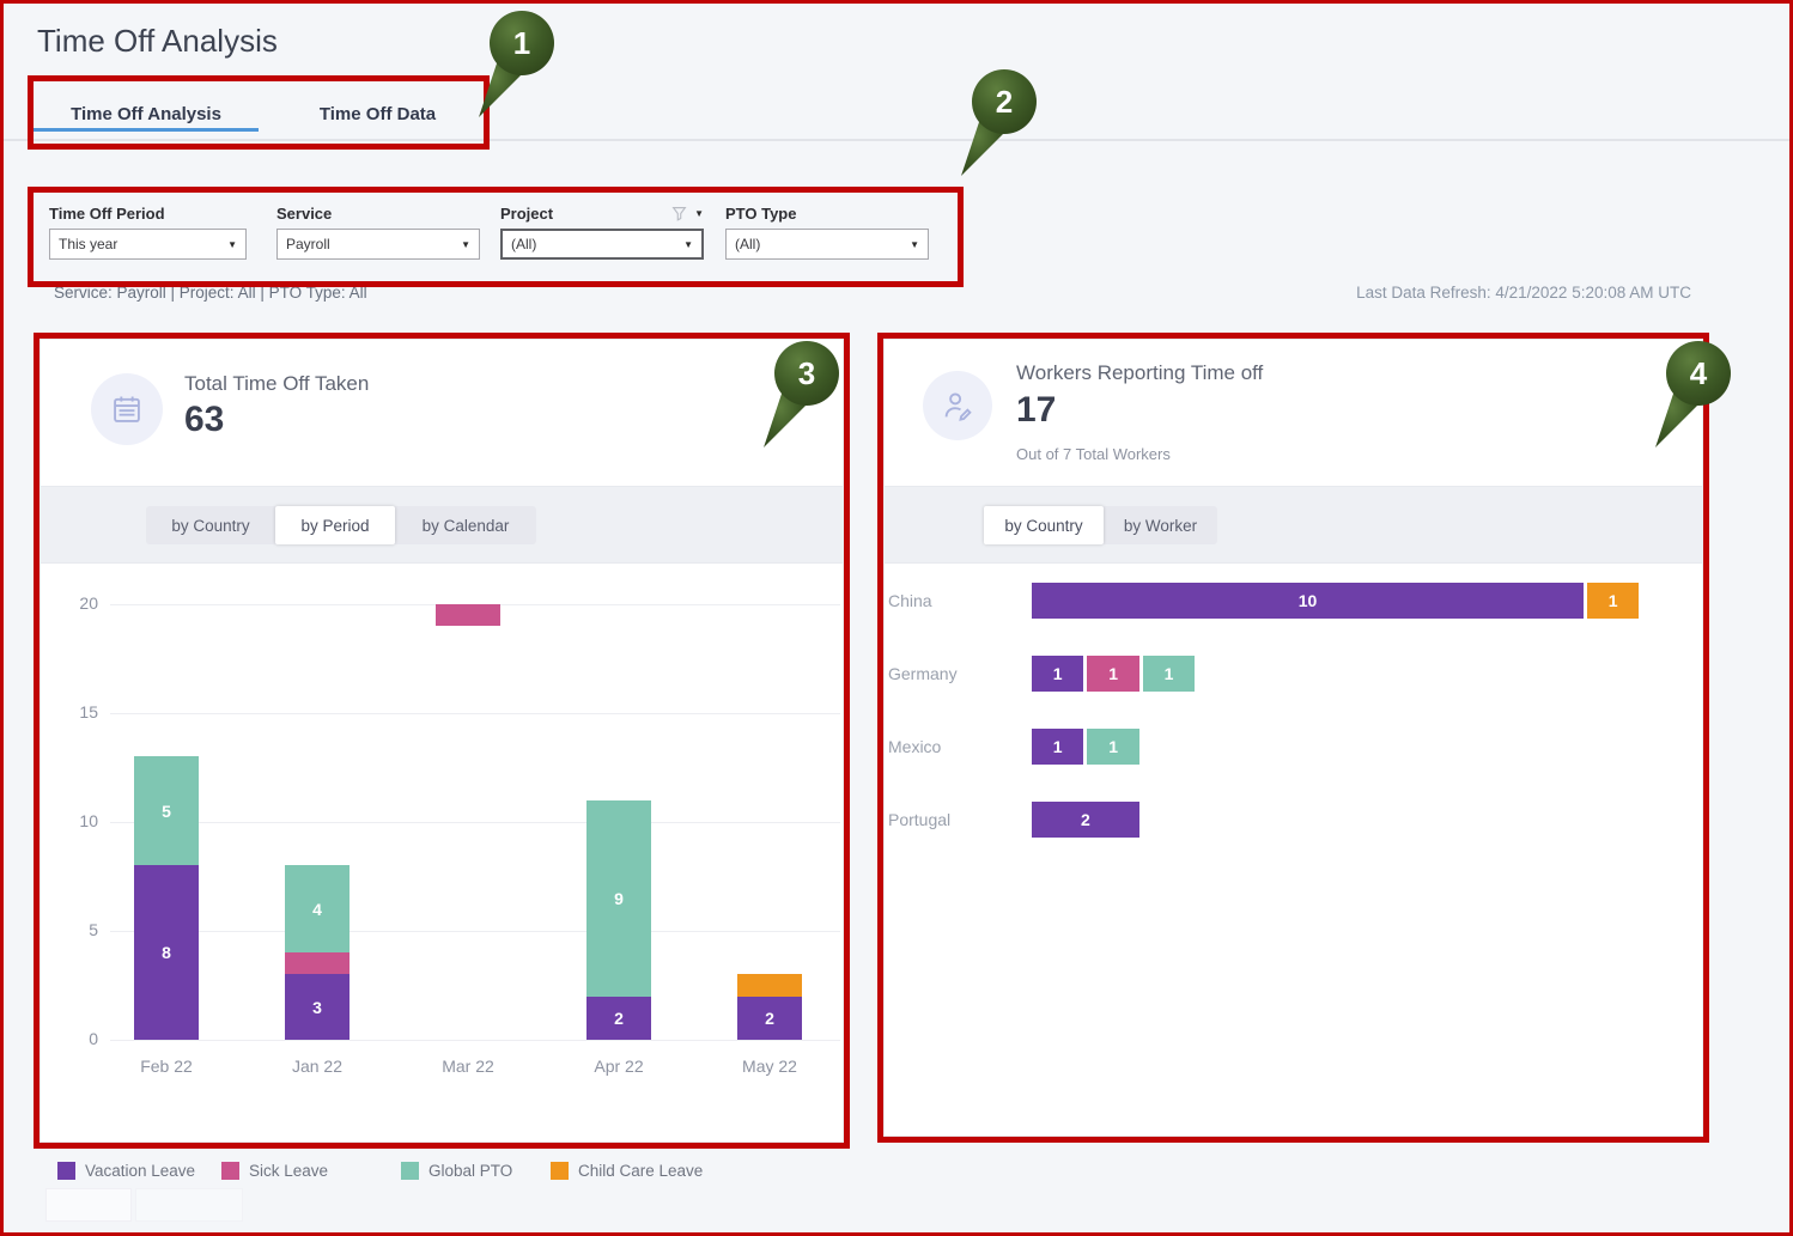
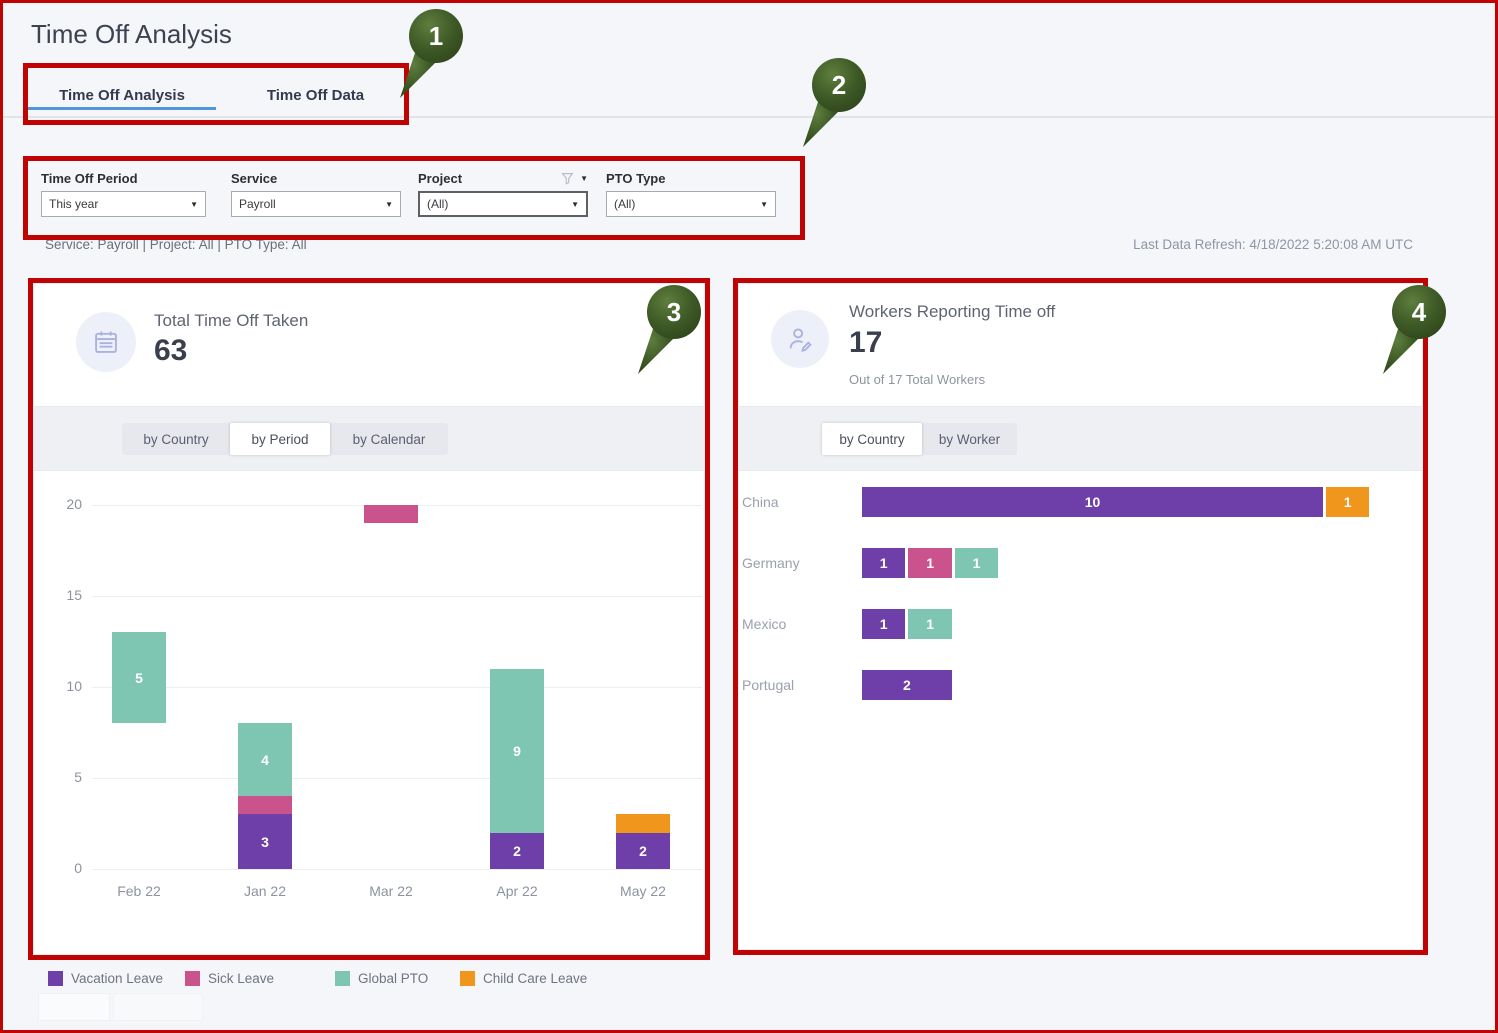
  Time Off Analysis
  Time Off Analysis
  Time Off Data
  Time Off Period
  This year
  ▼
  Service
  Payroll
  ▼
  Project
  ▼
  (All)
  ▼
  PTO Type
  (All)
  ▼
  Service: Payroll | Project: All | PTO Type: All
- Last Data Refresh: 4/21/2022 5:20:08 AM UTC
+ Last Data Refresh: 4/18/2022 5:20:08 AM UTC
  Total Time Off Taken
  63
  by Country
  by Period
  by Calendar
  0
  5
  10
  15
  20
- 8
  5
  Feb 22
  3
  4
  Jan 22
  Mar 22
  2
  9
  Apr 22
  2
  May 22
  Workers Reporting Time off
  17
- Out of 7 Total Workers
+ Out of 17 Total Workers
  by Country
  by Worker
  China
  10
  1
  Germany
  1
  1
  1
  Mexico
  1
  1
  Portugal
  2
  Vacation Leave
  Sick Leave
  Global PTO
  Child Care Leave
  1
  2
  3
  4
